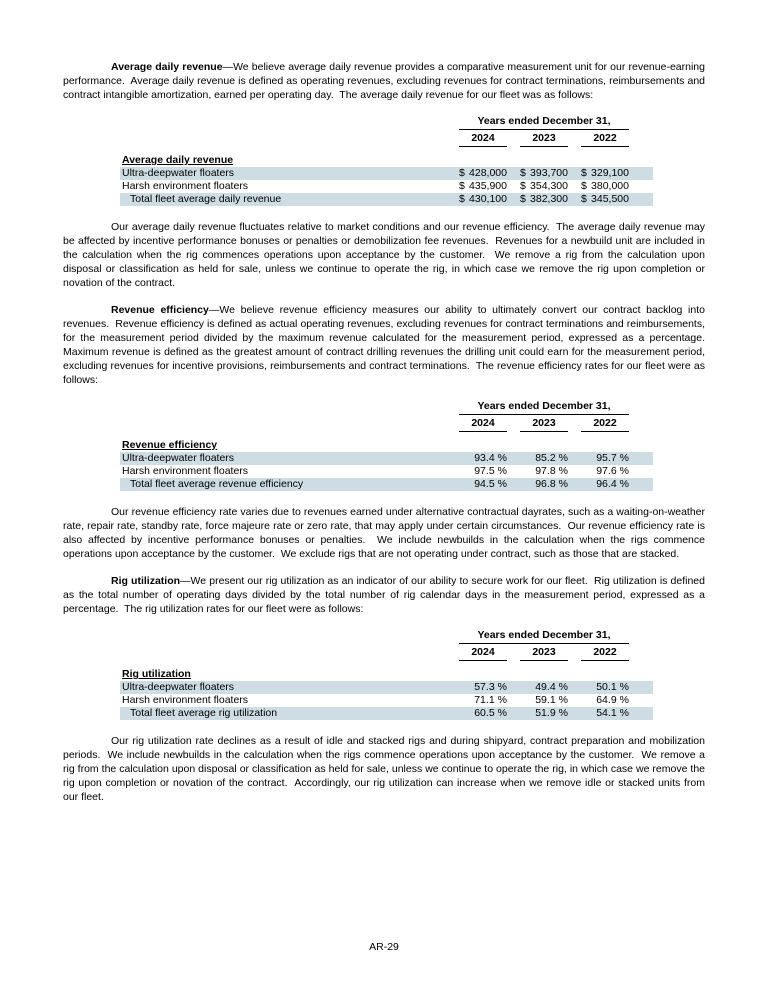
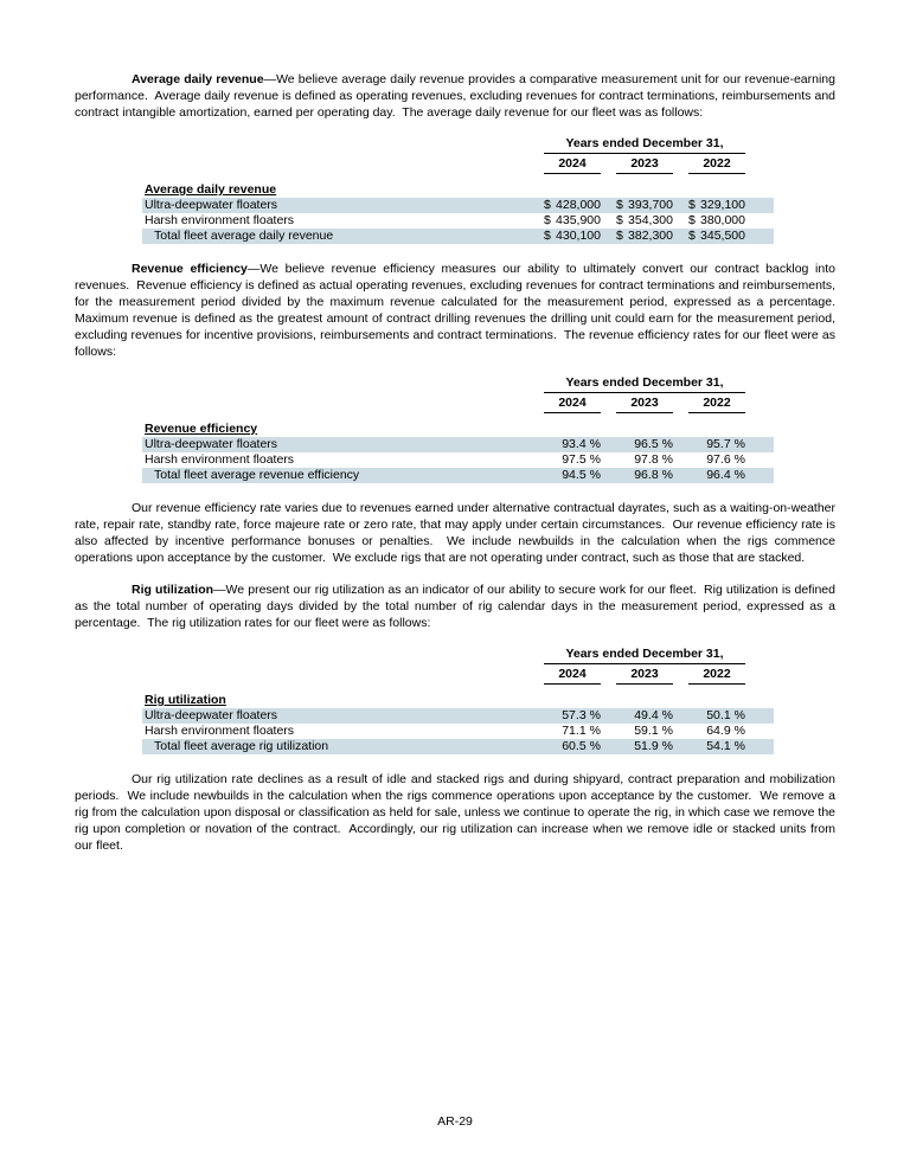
  Average daily revenue—We believe average daily revenue provides a comparative measurement unit for our revenue-earning performance. Average daily revenue is defined as operating revenues, excluding revenues for contract terminations, reimbursements and contract intangible amortization, earned per operating day. The average daily revenue for our fleet was as follows:
  Years ended December 31,
  2024
  2023
  2022
  Average daily revenue
  Ultra-deepwater floaters
  $
  428,000
  $
  393,700
  $
  329,100
  Harsh environment floaters
  $
  435,900
  $
  354,300
  $
  380,000
  Total fleet average daily revenue
  $
  430,100
  $
  382,300
  $
  345,500
- Our average daily revenue fluctuates relative to market conditions and our revenue efficiency. The average daily revenue may be affected by incentive performance bonuses or penalties or demobilization fee revenues. Revenues for a newbuild unit are included in the calculation when the rig commences operations upon acceptance by the customer. We remove a rig from the calculation upon disposal or classification as held for sale, unless we continue to operate the rig, in which case we remove the rig upon completion or novation of the contract.
  Revenue efficiency—We believe revenue efficiency measures our ability to ultimately convert our contract backlog into revenues. Revenue efficiency is defined as actual operating revenues, excluding revenues for contract terminations and reimbursements, for the measurement period divided by the maximum revenue calculated for the measurement period, expressed as a percentage. Maximum revenue is defined as the greatest amount of contract drilling revenues the drilling unit could earn for the measurement period, excluding revenues for incentive provisions, reimbursements and contract terminations. The revenue efficiency rates for our fleet were as follows:
  Years ended December 31,
  2024
  2023
  2022
  Revenue efficiency
  Ultra-deepwater floaters
  93.4
  %
- 85.2
+ 96.5
  %
  95.7
  %
  Harsh environment floaters
  97.5
  %
  97.8
  %
  97.6
  %
  Total fleet average revenue efficiency
  94.5
  %
  96.8
  %
  96.4
  %
  Our revenue efficiency rate varies due to revenues earned under alternative contractual dayrates, such as a waiting-on-weather rate, repair rate, standby rate, force majeure rate or zero rate, that may apply under certain circumstances. Our revenue efficiency rate is also affected by incentive performance bonuses or penalties. We include newbuilds in the calculation when the rigs commence operations upon acceptance by the customer. We exclude rigs that are not operating under contract, such as those that are stacked.
  Rig utilization—We present our rig utilization as an indicator of our ability to secure work for our fleet. Rig utilization is defined as the total number of operating days divided by the total number of rig calendar days in the measurement period, expressed as a percentage. The rig utilization rates for our fleet were as follows:
  Years ended December 31,
  2024
  2023
  2022
  Rig utilization
  Ultra-deepwater floaters
  57.3
  %
  49.4
  %
  50.1
  %
  Harsh environment floaters
  71.1
  %
  59.1
  %
  64.9
  %
  Total fleet average rig utilization
  60.5
  %
  51.9
  %
  54.1
  %
  Our rig utilization rate declines as a result of idle and stacked rigs and during shipyard, contract preparation and mobilization periods. We include newbuilds in the calculation when the rigs commence operations upon acceptance by the customer. We remove a rig from the calculation upon disposal or classification as held for sale, unless we continue to operate the rig, in which case we remove the rig upon completion or novation of the contract. Accordingly, our rig utilization can increase when we remove idle or stacked units from our fleet.
  AR-29
